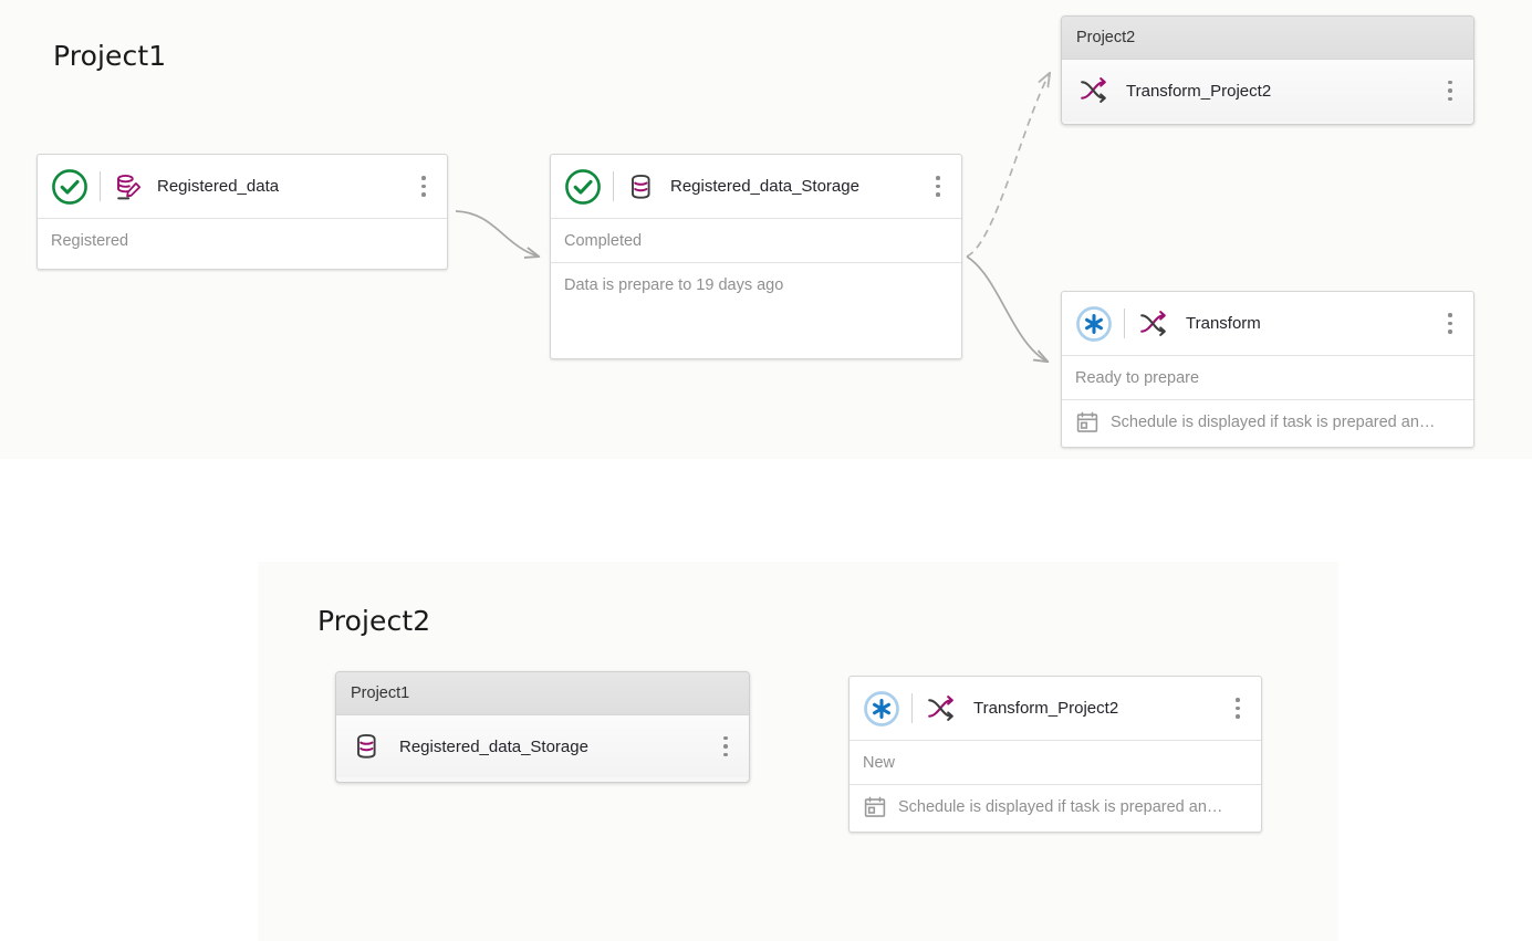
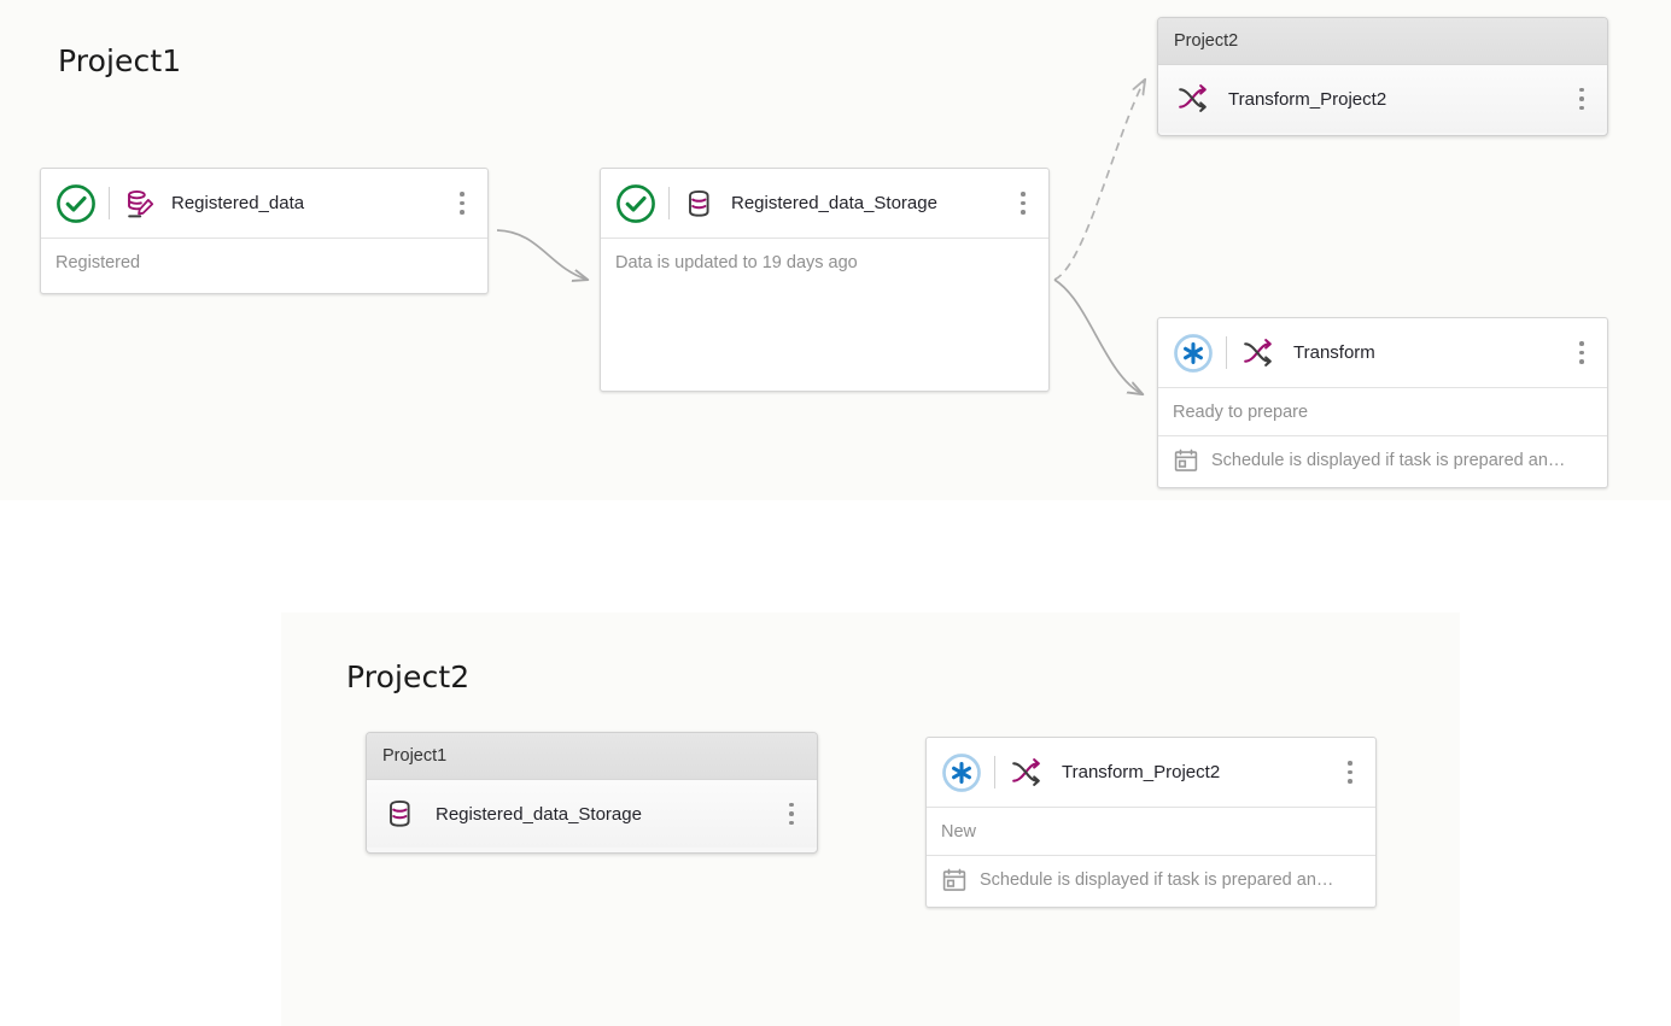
  Project1
  Registered_data
  Registered
  Registered_data_Storage
- Completed
- Data is prepare to 19 days ago
+ Data is updated to 19 days ago
  Project2
  Transform_Project2
  Transform
  Ready to prepare
  Schedule is displayed if task is prepared an…
  Project2
  Project1
  Registered_data_Storage
  Transform_Project2
  New
  Schedule is displayed if task is prepared an…
